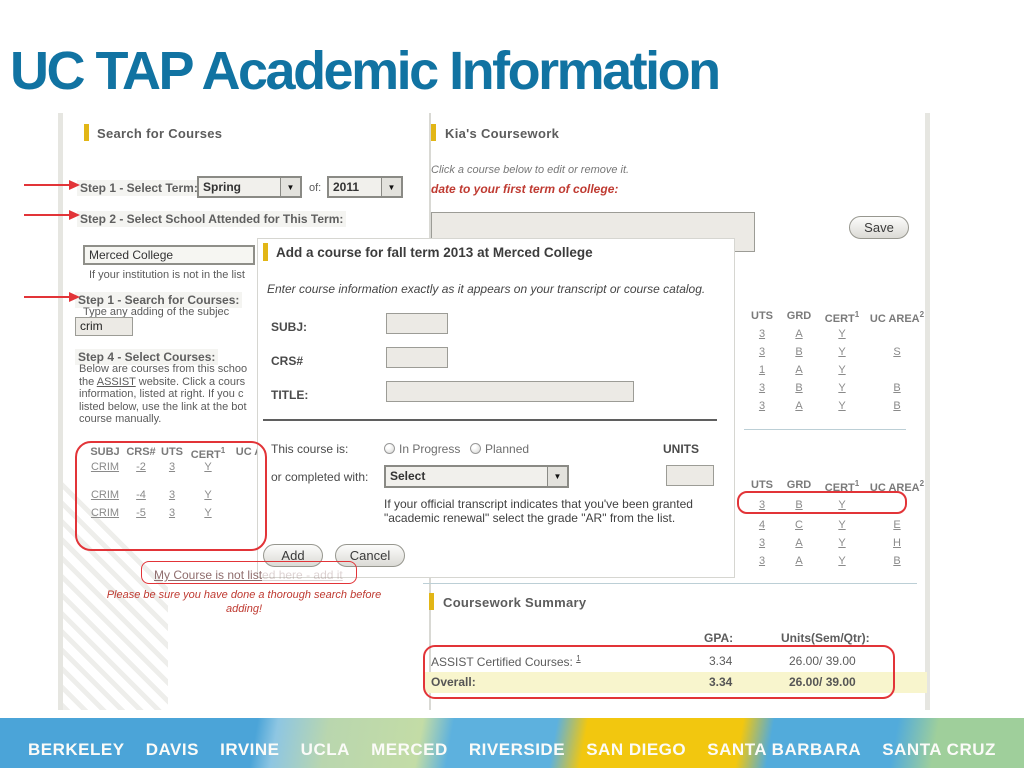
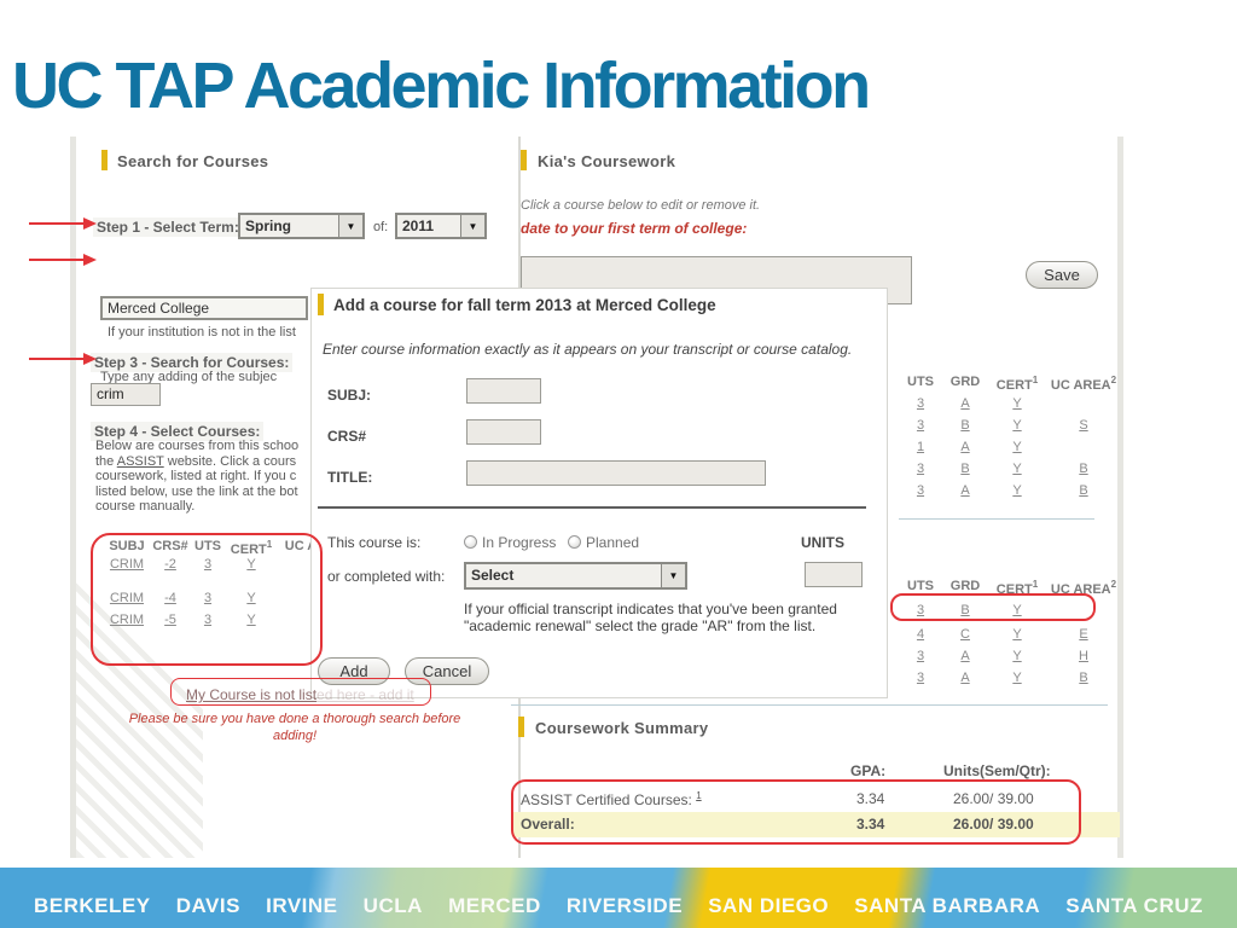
  UC TAP Academic Information
  Search for Courses
  Step 1 - Select Term:
  Spring
  ▼
  of:
  2011
  ▼
- Step 2 - Select School Attended for This Term:
  Merced College
  If your institution is not in the list
- Step 1 - Search for Courses:
+ Step 3 - Search for Courses:
  Type any adding of the subjec
  crim
  Step 4 - Select Courses:
  Below are courses from this schoo
  the ASSIST website. Click a cours
- information, listed at right. If you c
+ coursework, listed at right. If you c
  listed below, use the link at the bot
  course manually.
  SUBJ
  CRS#
  UTS
  CERT1
  CRIM
  -2
  3
  Y
  CRIM
  -4
  3
  Y
  CRIM
  -5
  3
  Y
  My Course is not listed here - add it
  Please be sure you have done a thorough search before adding!
  Kia's Coursework
  Click a course below to edit or remove it.
  date to your first term of college:
  Save
  UTS
  GRD
  CERT1
  UC AREA2
  3
  A
  Y
  3
  B
  Y
  S
  1
  A
  Y
  3
  B
  Y
  B
  3
  A
  Y
  B
  UTS
  GRD
  CERT1
  UC AREA2
  3
  B
  Y
  4
  C
  Y
  E
  3
  A
  Y
  H
  3
  A
  Y
  B
  Coursework Summary
  GPA:
  Units(Sem/Qtr):
  ASSIST Certified Courses: 1
  3.34
  26.00/ 39.00
  Overall:
  3.34
  26.00/ 39.00
  Add a course for fall term 2013 at Merced College
  Enter course information exactly as it appears on your transcript or course catalog.
  SUBJ:
  CRS#
  TITLE:
  This course is:
  In Progress
  Planned
  UNITS
  or completed with:
  Select
  ▼
  If your official transcript indicates that you've been granted
  "academic renewal" select the grade "AR" from the list.
  Add
  Cancel
  BERKELEY
  DAVIS
  IRVINE
  UCLA
  MERCED
  RIVERSIDE
  SAN DIEGO
  SANTA BARBARA
  SANTA CRUZ
